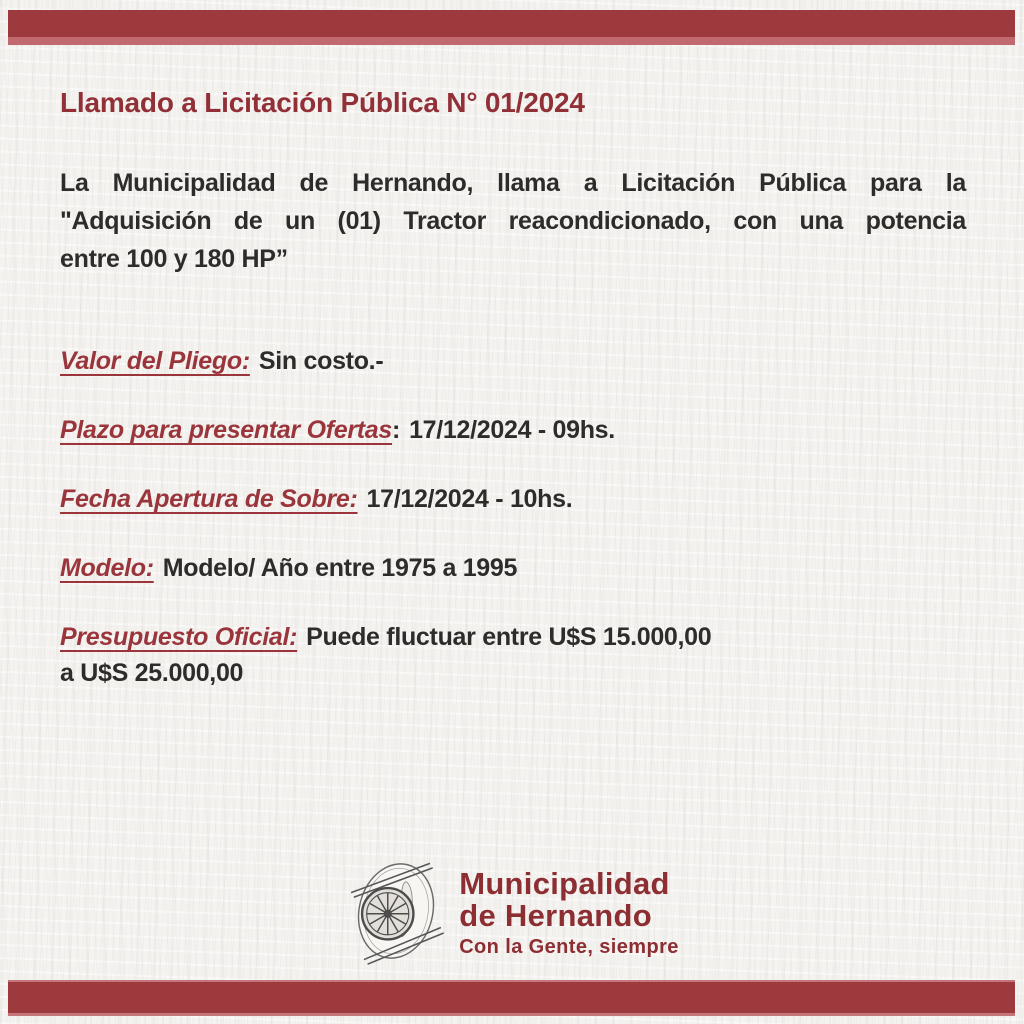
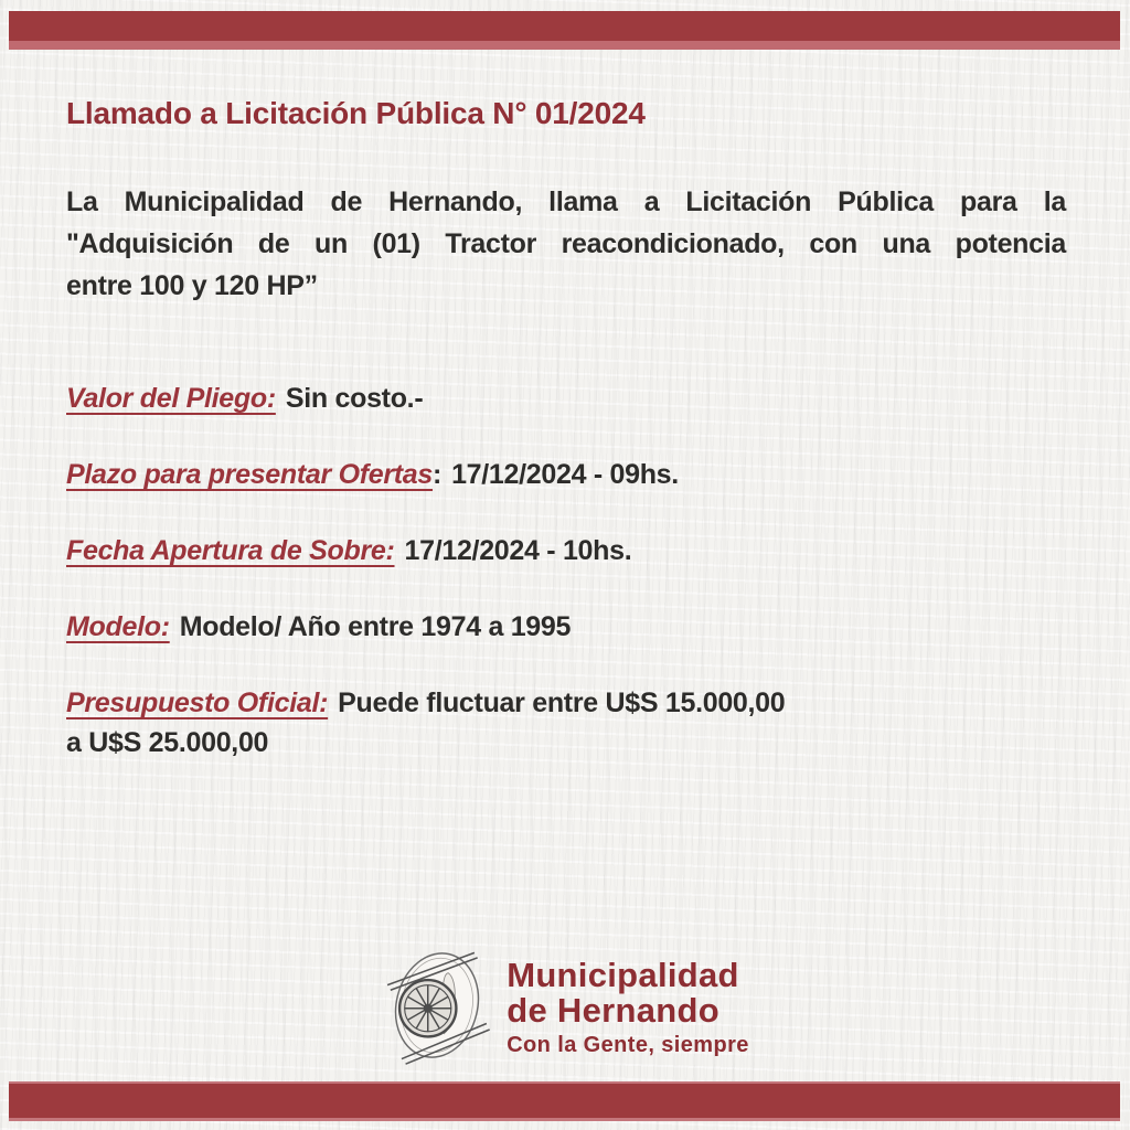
  Llamado a Licitación Pública N° 01/2024
  La Municipalidad de Hernando, llama a Licitación Pública para la
  "Adquisición de un (01) Tractor reacondicionado, con una potencia
- entre 100 y 180 HP”
+ entre 100 y 120 HP”
  Valor del Pliego: Sin costo.-
  Plazo para presentar Ofertas: 17/12/2024 - 09hs.
  Fecha Apertura de Sobre: 17/12/2024 - 10hs.
- Modelo: Modelo/ Año entre 1975 a 1995
+ Modelo: Modelo/ Año entre 1974 a 1995
  Presupuesto Oficial: Puede fluctuar entre U$S 15.000,00
  a U$S 25.000,00
  Municipalidad
  de Hernando
  Con la Gente, siempre
